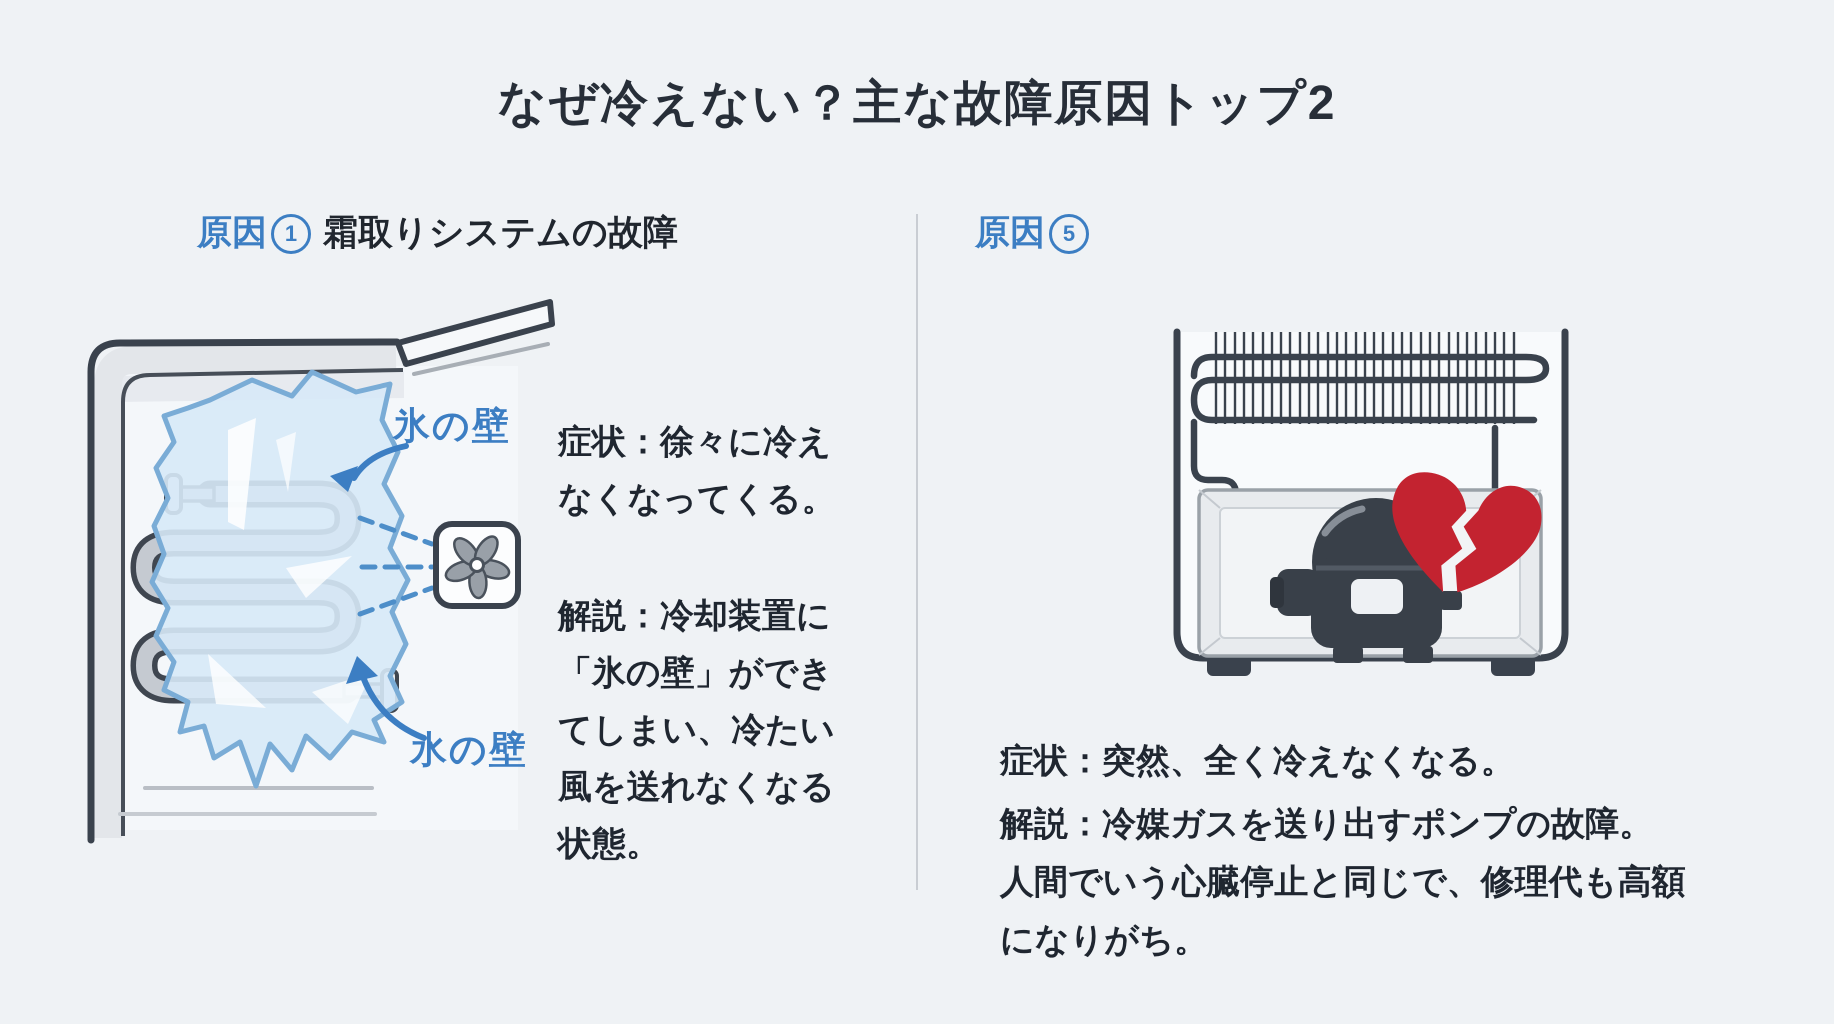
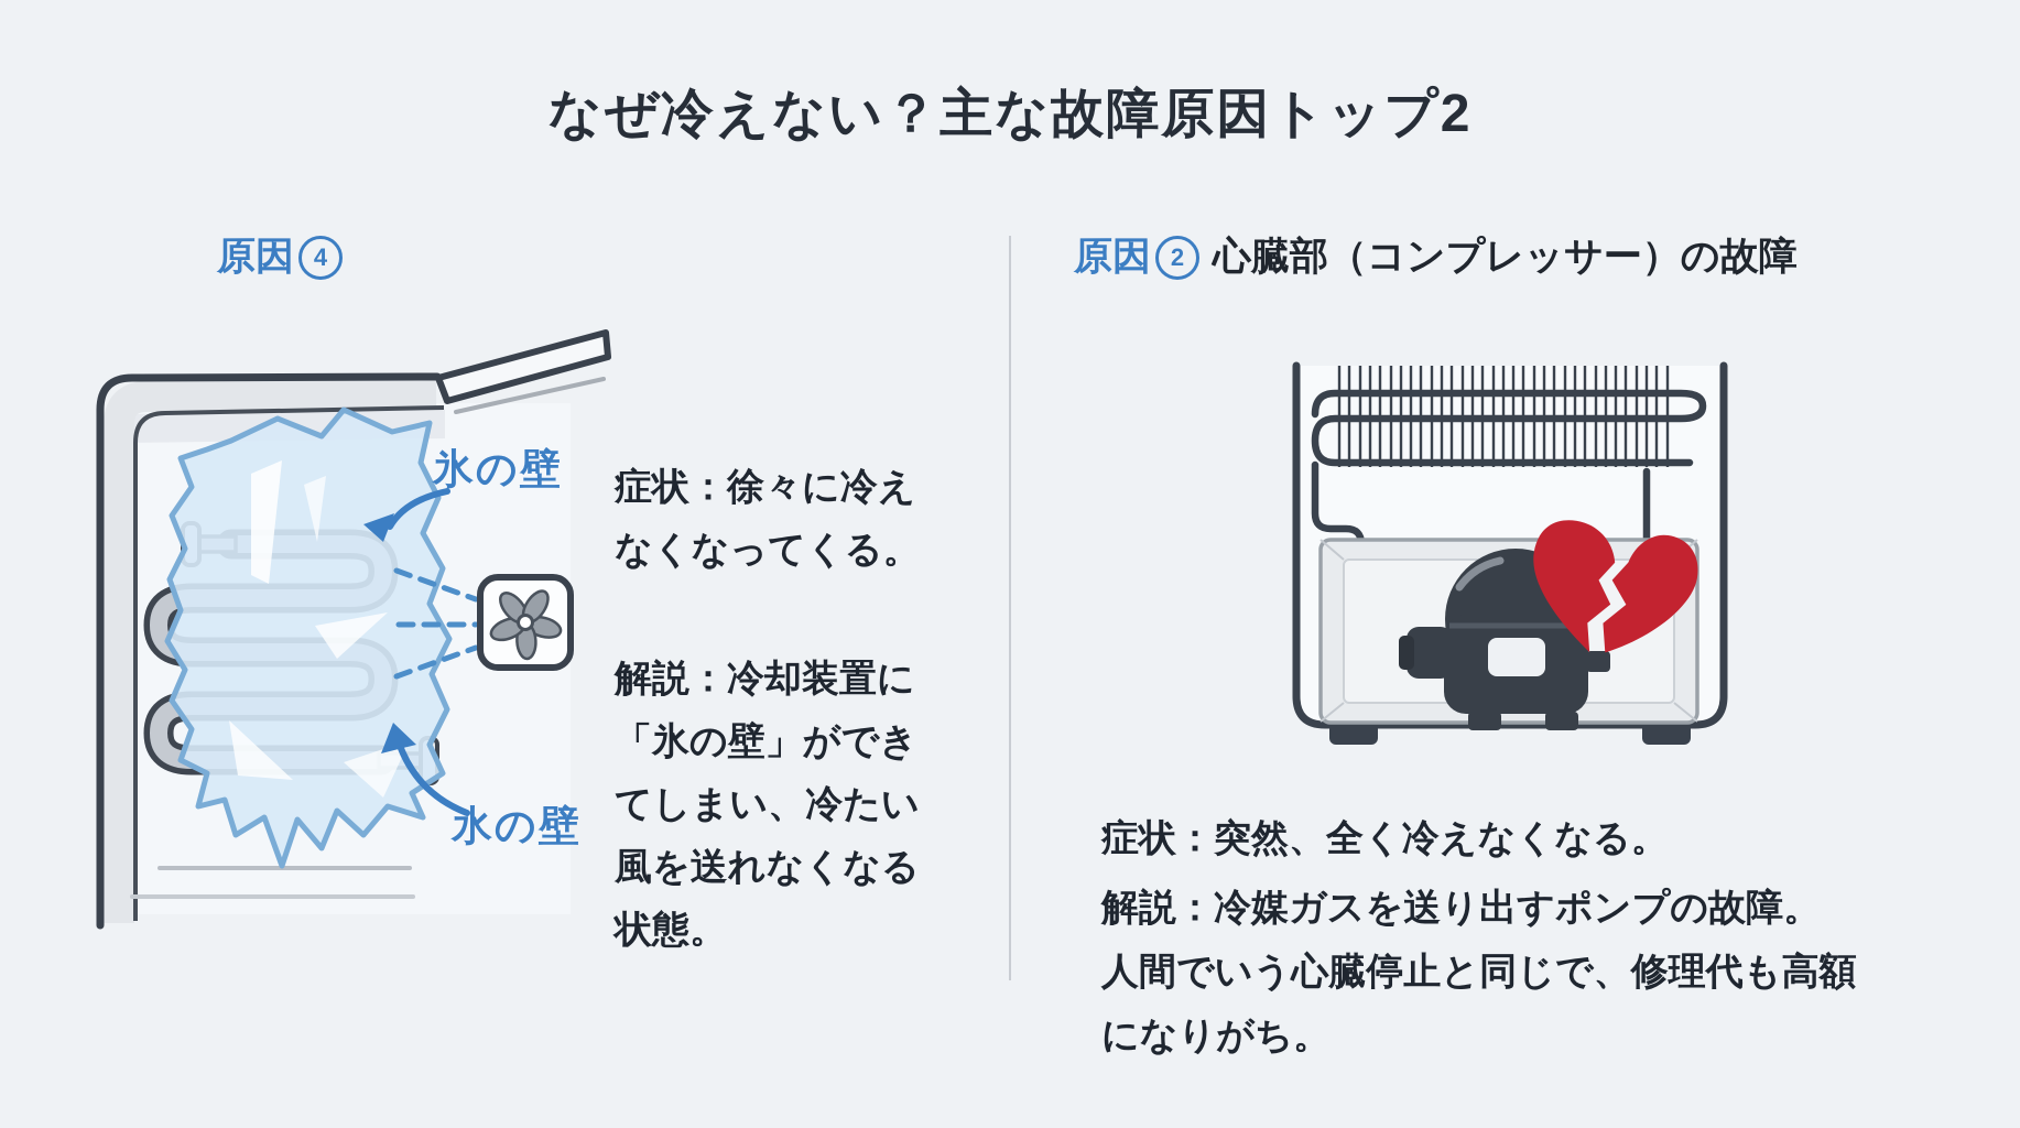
  なぜ冷えない？主な故障原因トップ2
  原因
- 1
+ 4
- 霜取りシステムの故障
  原因
- 5
+ 2
+ 心臓部（コンプレッサー）の故障
  氷の壁
  氷の壁
  症状：徐々に冷え
  なくなってくる。
  解説：冷却装置に
  「氷の壁」ができ
  てしまい、冷たい
  風を送れなくなる
  状態。
  症状：突然、全く冷えなくなる。
  解説：冷媒ガスを送り出すポンプの故障。
  人間でいう心臓停止と同じで、修理代も高額
  になりがち。
